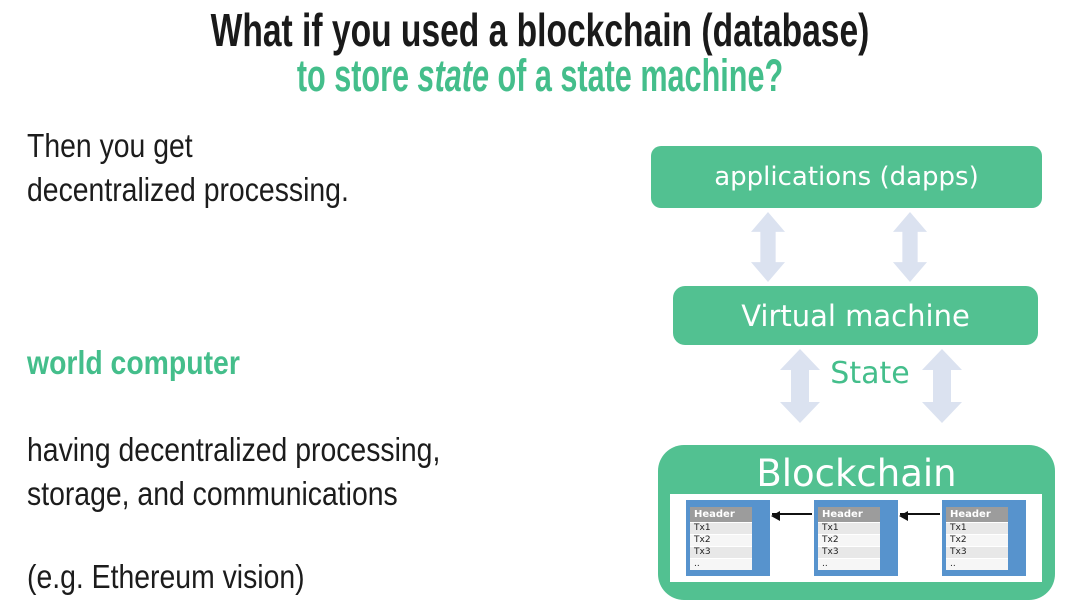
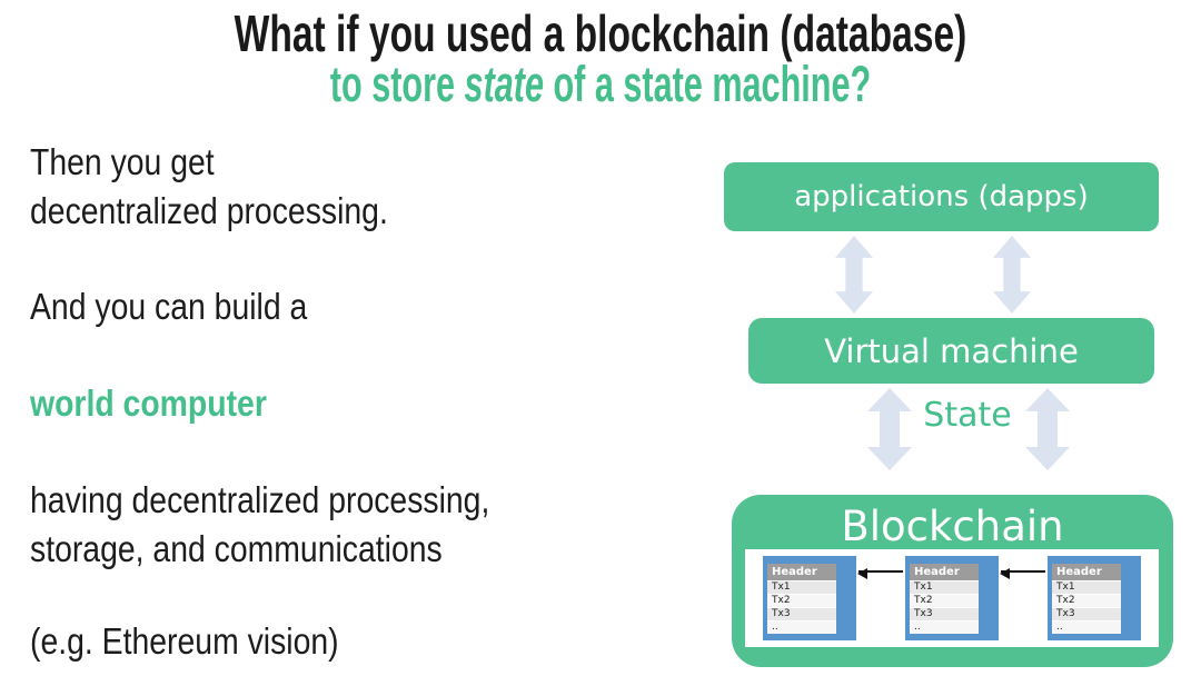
  What if you used a blockchain (database)
  to store state of a state machine?
  Then you get
  decentralized processing.
+ And you can build a
  world computer
  having decentralized processing,
  storage, and communications
  (e.g. Ethereum vision)
  applications (dapps)
  Virtual machine
  State
  Blockchain
  Header
  Tx1
  Tx2
  Tx3
  ..
  Header
  Tx1
  Tx2
  Tx3
  ..
  Header
  Tx1
  Tx2
  Tx3
  ..
